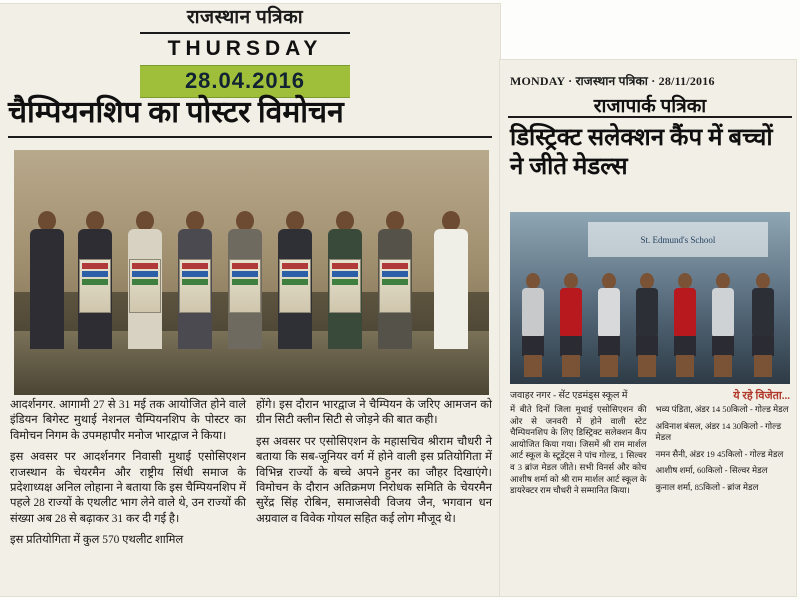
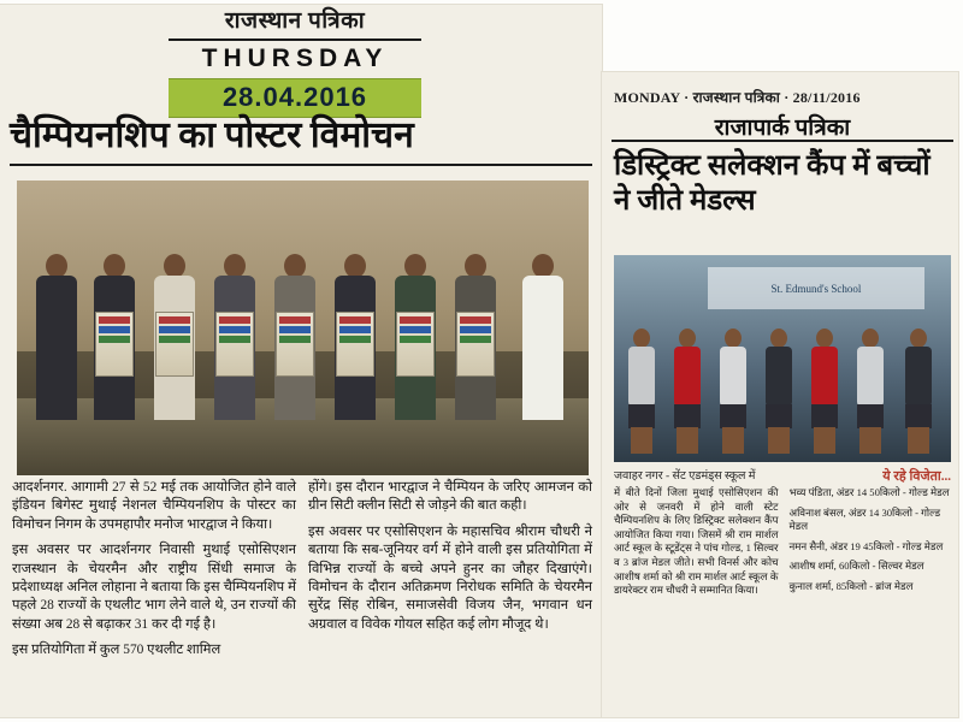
  राजस्थान पत्रिका
  THURSDAY
  28.04.2016
  चैम्पियनशिप का पोस्टर विमोचन
- आदर्शनगर. आगामी 27 से 31 मई तक आयोजित होने वाले इंडियन बिगेस्ट मुथाई नेशनल चैम्पियनशिप के पोस्टर का विमोचन निगम के उपमहापौर मनोज भारद्वाज ने किया।
+ आदर्शनगर. आगामी 27 से 52 मई तक आयोजित होने वाले इंडियन बिगेस्ट मुथाई नेशनल चैम्पियनशिप के पोस्टर का विमोचन निगम के उपमहापौर मनोज भारद्वाज ने किया।
  इस अवसर पर आदर्शनगर निवासी मुथाई एसोसिएशन राजस्थान के चेयरमैन और राष्ट्रीय सिंधी समाज के प्रदेशाध्यक्ष अनिल लोहाना ने बताया कि इस चैम्पियनशिप में पहले 28 राज्यों के एथलीट भाग लेने वाले थे, उन राज्यों की संख्या अब 28 से बढ़ाकर 31 कर दी गई है।
  इस प्रतियोगिता में कुल 570 एथलीट शामिल
  होंगे। इस दौरान भारद्वाज ने चैम्पियन के जरिए आमजन को ग्रीन सिटी क्लीन सिटी से जोड़ने की बात कही।
  इस अवसर पर एसोसिएशन के महासचिव श्रीराम चौधरी ने बताया कि सब-जूनियर वर्ग में होने वाली इस प्रतियोगिता में विभिन्न राज्यों के बच्चे अपने हुनर का जौहर दिखाएंगे। विमोचन के दौरान अतिक्रमण निरोधक समिति के चेयरमैन सुरेंद्र सिंह रोबिन, समाजसेवी विजय जैन, भगवान धन अग्रवाल व विवेक गोयल सहित कई लोग मौजूद थे।
  MONDAY · राजस्थान पत्रिका · 28/11/2016
  राजापार्क पत्रिका
  डिस्ट्रिक्ट सलेक्शन कैंप में बच्चों ने जीते मेडल्स
  St. Edmund's School
  जवाहर नगर - सेंट एडमंड्स स्कूल में
  ये रहे विजेता...
  में बीते दिनों जिला मुथाई एसोसिएशन की ओर से जनवरी में होने वाली स्टेट चैम्पियनशिप के लिए डिस्ट्रिक्ट सलेक्शन कैंप आयोजित किया गया। जिसमें श्री राम मार्शल आर्ट स्कूल के स्टूडेंट्स ने पांच गोल्ड, 1 सिल्वर व 3 ब्रांज मेडल जीते। सभी विनर्स और कोच आशीष शर्मा को श्री राम मार्शल आर्ट स्कूल के डायरेक्टर राम चौधरी ने सम्मानित किया।
  भव्य पंडिता, अंडर 14 50किलो - गोल्ड मेडल
  अविनाश बंसल, अंडर 14 30किलो - गोल्ड मेडल
  नमन सैनी, अंडर 19 45किलो - गोल्ड मेडल
  आशीष शर्मा, 60किलो - सिल्वर मेडल
  कुनाल शर्मा, 85किलो - ब्रांज मेडल
